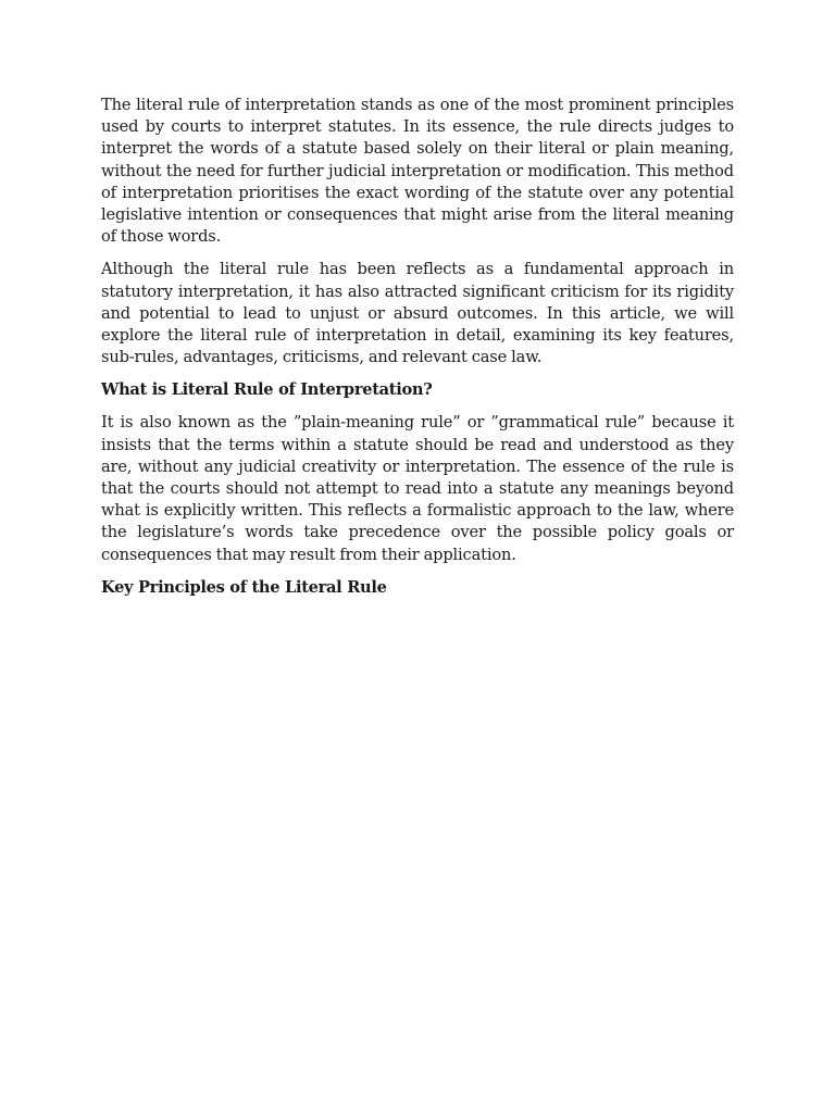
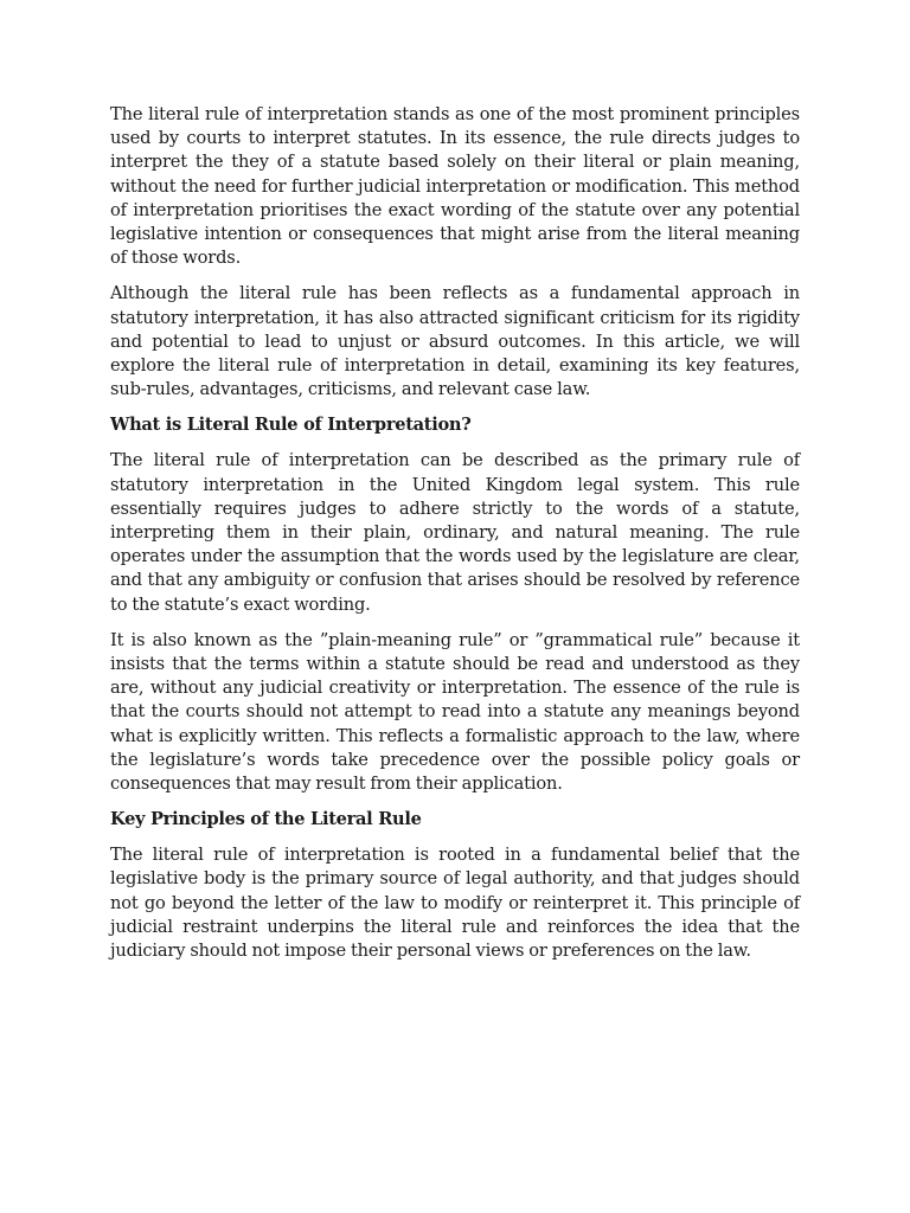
- The literal rule of interpretation stands as one of the most prominent principles used by courts to interpret statutes. In its essence, the rule directs judges to interpret the words of a statute based solely on their literal or plain meaning, without the need for further judicial interpretation or modification. This method of interpretation prioritises the exact wording of the statute over any potential legislative intention or consequences that might arise from the literal meaning of those words.
+ The literal rule of interpretation stands as one of the most prominent principles used by courts to interpret statutes. In its essence, the rule directs judges to interpret the they of a statute based solely on their literal or plain meaning, without the need for further judicial interpretation or modification. This method of interpretation prioritises the exact wording of the statute over any potential legislative intention or consequences that might arise from the literal meaning of those words.
  Although the literal rule has been reflects as a fundamental approach in statutory interpretation, it has also attracted significant criticism for its rigidity and potential to lead to unjust or absurd outcomes. In this article, we will explore the literal rule of interpretation in detail, examining its key features, sub-rules, advantages, criticisms, and relevant case law.
  What is Literal Rule of Interpretation?
+ The literal rule of interpretation can be described as the primary rule of statutory interpretation in the United Kingdom legal system. This rule essentially requires judges to adhere strictly to the words of a statute, interpreting them in their plain, ordinary, and natural meaning. The rule operates under the assumption that the words used by the legislature are clear, and that any ambiguity or confusion that arises should be resolved by reference to the statute’s exact wording.
  It is also known as the ”plain-meaning rule” or ”grammatical rule” because it insists that the terms within a statute should be read and understood as they are, without any judicial creativity or interpretation. The essence of the rule is that the courts should not attempt to read into a statute any meanings beyond what is explicitly written. This reflects a formalistic approach to the law, where the legislature’s words take precedence over the possible policy goals or consequences that may result from their application.
  Key Principles of the Literal Rule
+ The literal rule of interpretation is rooted in a fundamental belief that the legislative body is the primary source of legal authority, and that judges should not go beyond the letter of the law to modify or reinterpret it. This principle of judicial restraint underpins the literal rule and reinforces the idea that the judiciary should not impose their personal views or preferences on the law.
